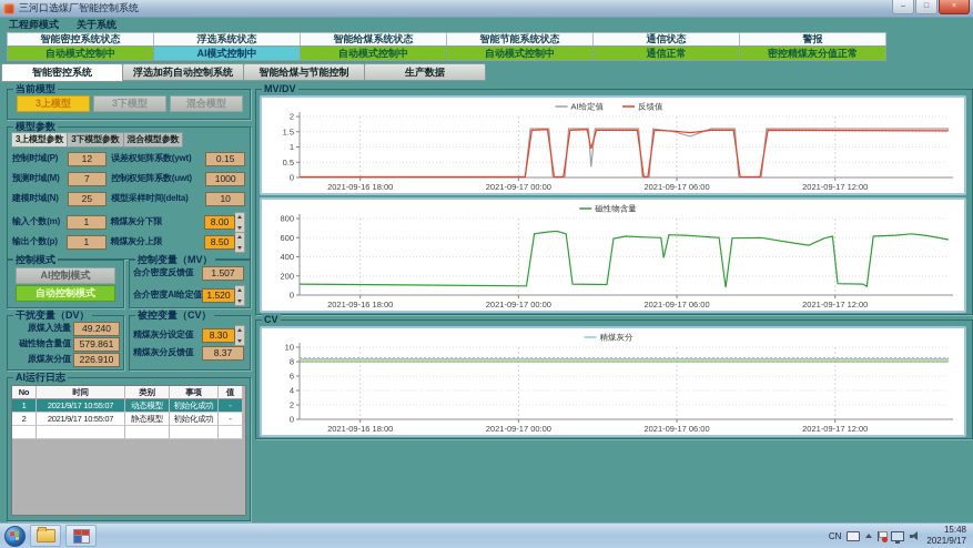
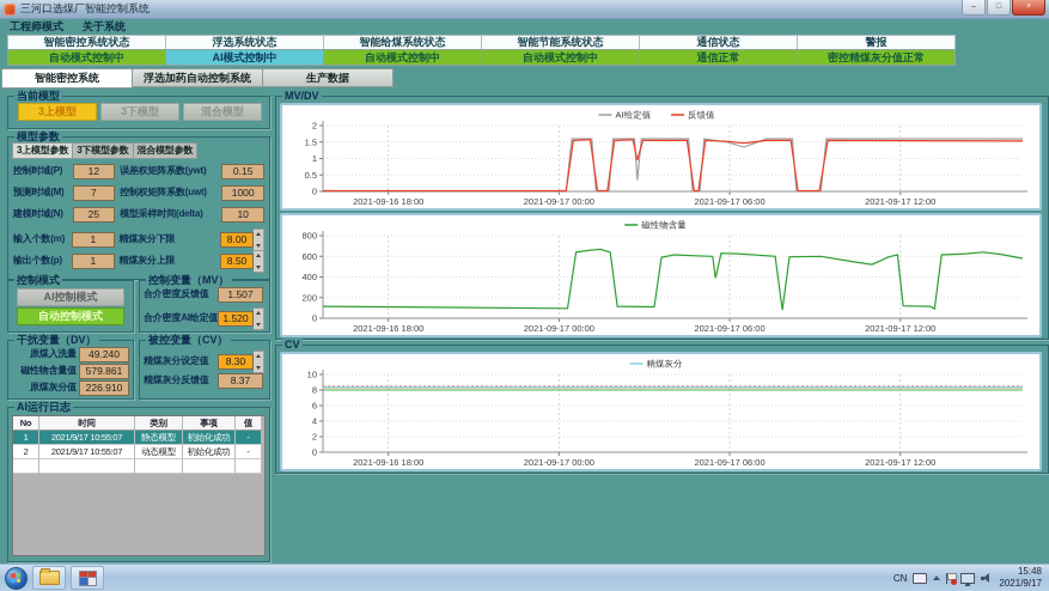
  三河口选煤厂智能控制系统
  工程师模式
  关于系统
  智能密控系统状态
  浮选系统状态
  智能给煤系统状态
  智能节能系统状态
  通信状态
  警报
  自动模式控制中
  AI模式控制中
  自动模式控制中
  自动模式控制中
  通信正常
  密控精煤灰分值正常
  智能密控系统
  浮选加药自动控制系统
- 智能给煤与节能控制
  生产数据
  当前模型
  3上模型
  3下模型
  混合模型
  模型参数
  3上模型参数
  3下模型参数
  混合模型参数
  控制时域(P)
  12
  误差权矩阵系数(ywt)
  0.15
  预测时域(M)
  7
  控制权矩阵系数(uwt)
  1000
  建模时域(N)
  25
  模型采样时间(delta)
  10
  输入个数(m)
  1
  精煤灰分下限
  8.00
  输出个数(p)
  1
  精煤灰分上限
  8.50
  控制模式
  AI控制模式
  自动控制模式
  控制变量（MV）
  合介密度反馈值
  1.507
  合介密度AI给定值
  1.520
  干扰变量（DV）
  原煤入洗量
  49.240
  磁性物含量值
  579.861
  原煤灰分值
  226.910
  被控变量（CV）
  精煤灰分设定值
  8.30
  精煤灰分反馈值
  8.37
  AI运行日志
  No
  时间
  类别
  事项
  值
  1
  2021/9/17 10:55:07
- 动态模型
+ 静态模型
  初始化成功
  -
  2
  2021/9/17 10:55:07
- 静态模型
+ 动态模型
  初始化成功
  -
  MV/DV
  0
  0.5
  1
  1.5
  2
  2021-09-16 18:00
  2021-09-17 00:00
  2021-09-17 06:00
  2021-09-17 12:00
  AI给定值
  反馈值
  0
  200
  400
  600
  800
  2021-09-16 18:00
  2021-09-17 00:00
  2021-09-17 06:00
  2021-09-17 12:00
  磁性物含量
  CV
  0
  2
  4
  6
  8
  10
  2021-09-16 18:00
  2021-09-17 00:00
  2021-09-17 06:00
  2021-09-17 12:00
  精煤灰分
  CN
  15:48
  2021/9/17
